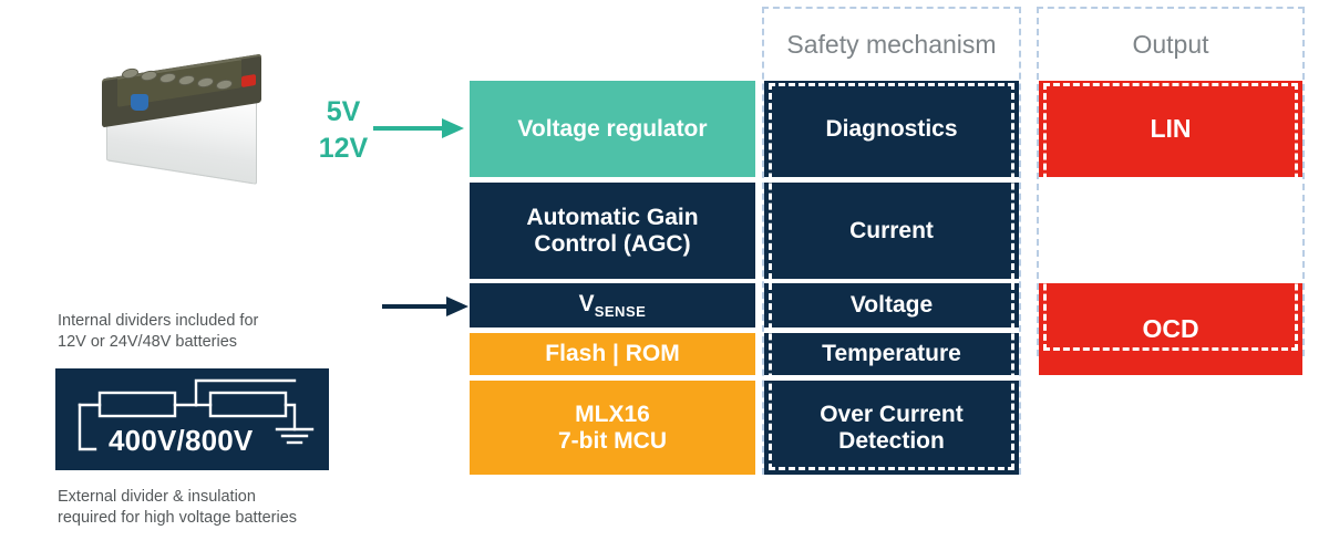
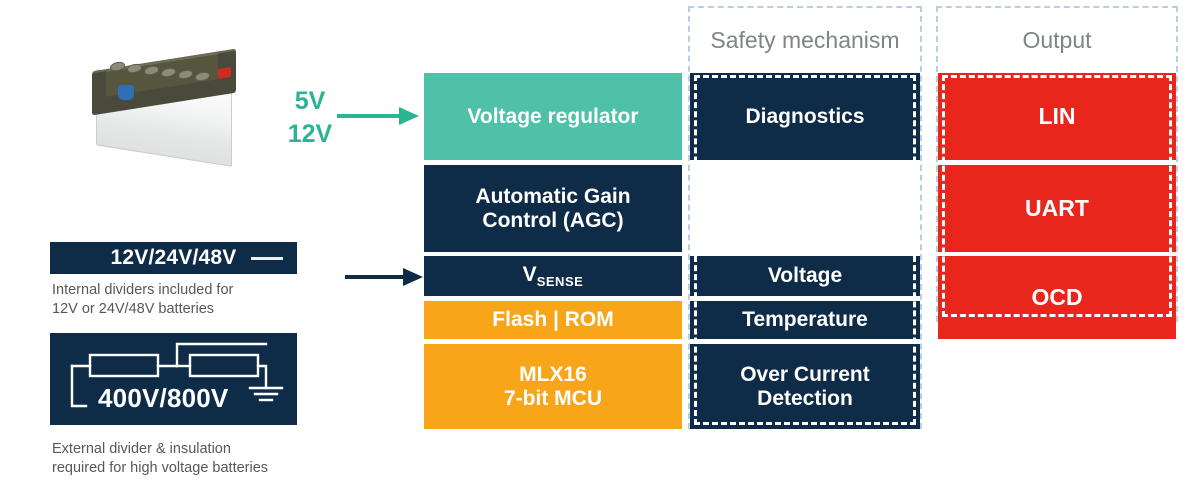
  5V
  12V
+ 12V/24V/48V
  Internal dividers included for
  12V or 24V/48V batteries
  400V/800V
  External divider & insulation
  required for high voltage batteries
  Voltage regulator
  Automatic Gain
  Control (AGC)
  VSENSE
  Flash | ROM
  MLX16
  7-bit MCU
  Safety mechanism
  Diagnostics
- Current
  Voltage
  Temperature
  Over Current
  Detection
  Output
  LIN
+ UART
  OCD
